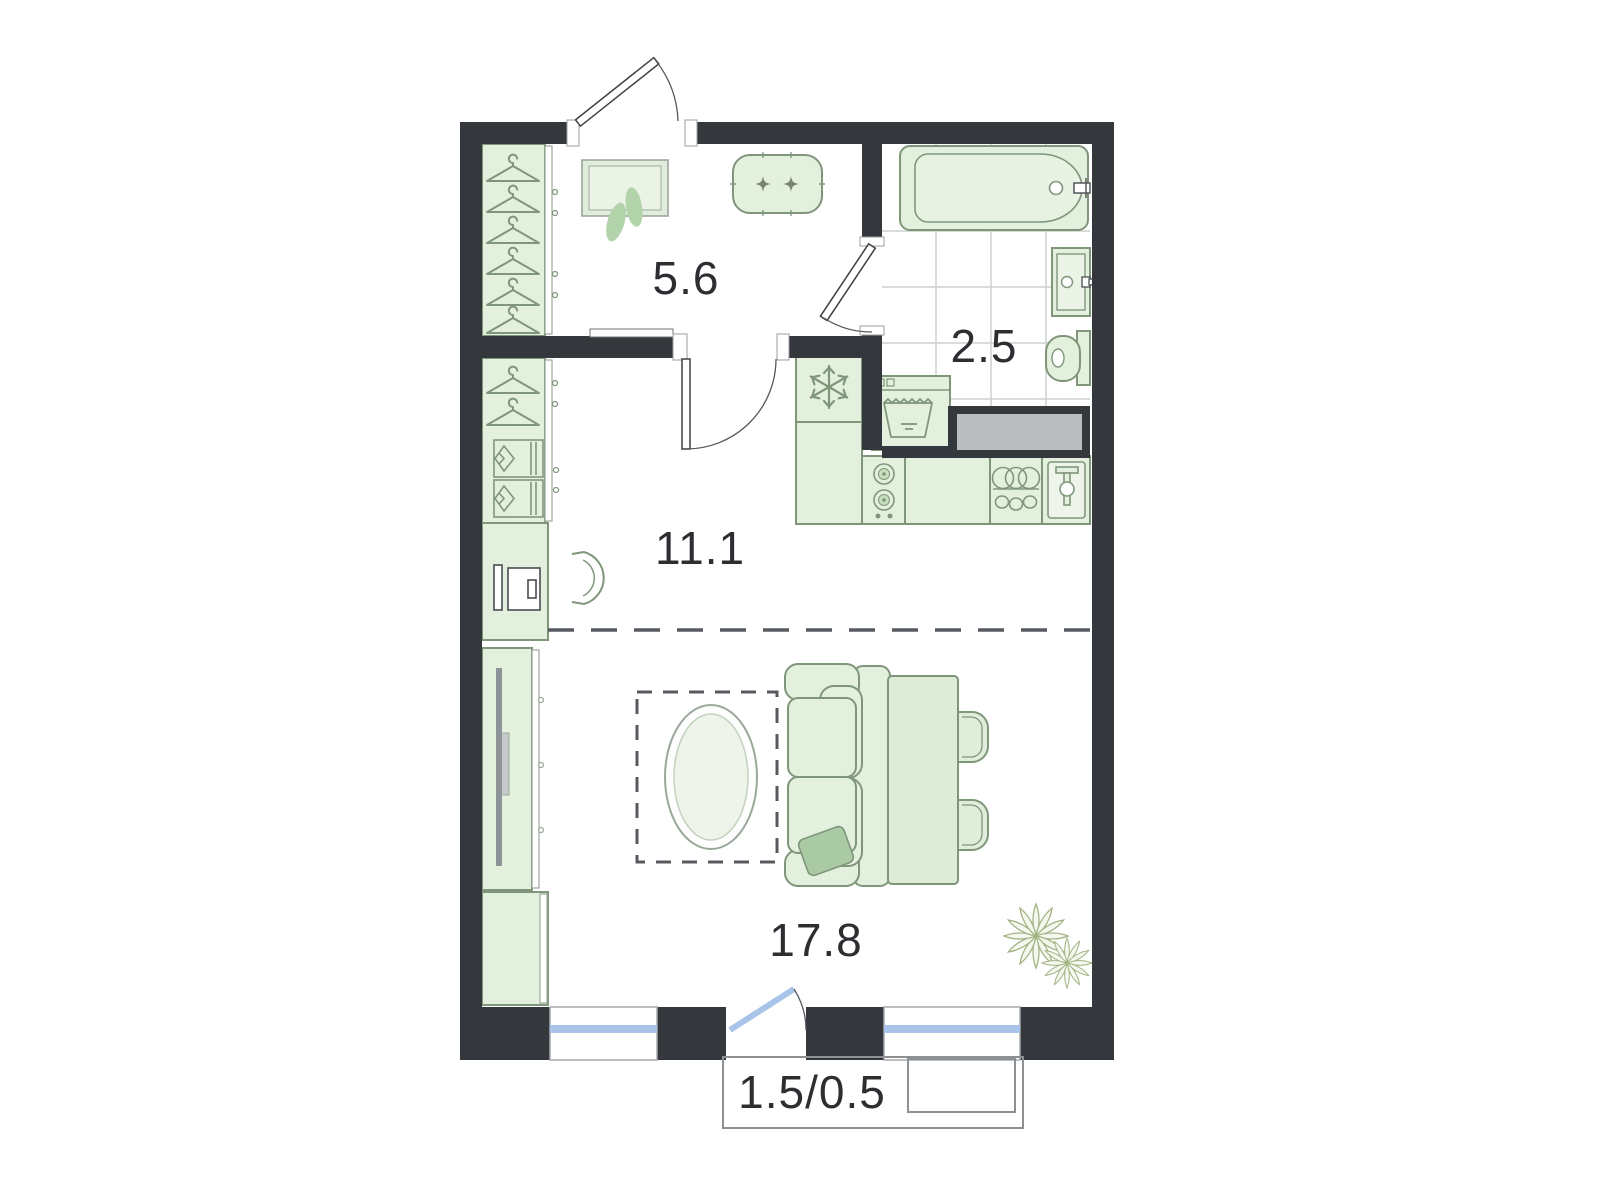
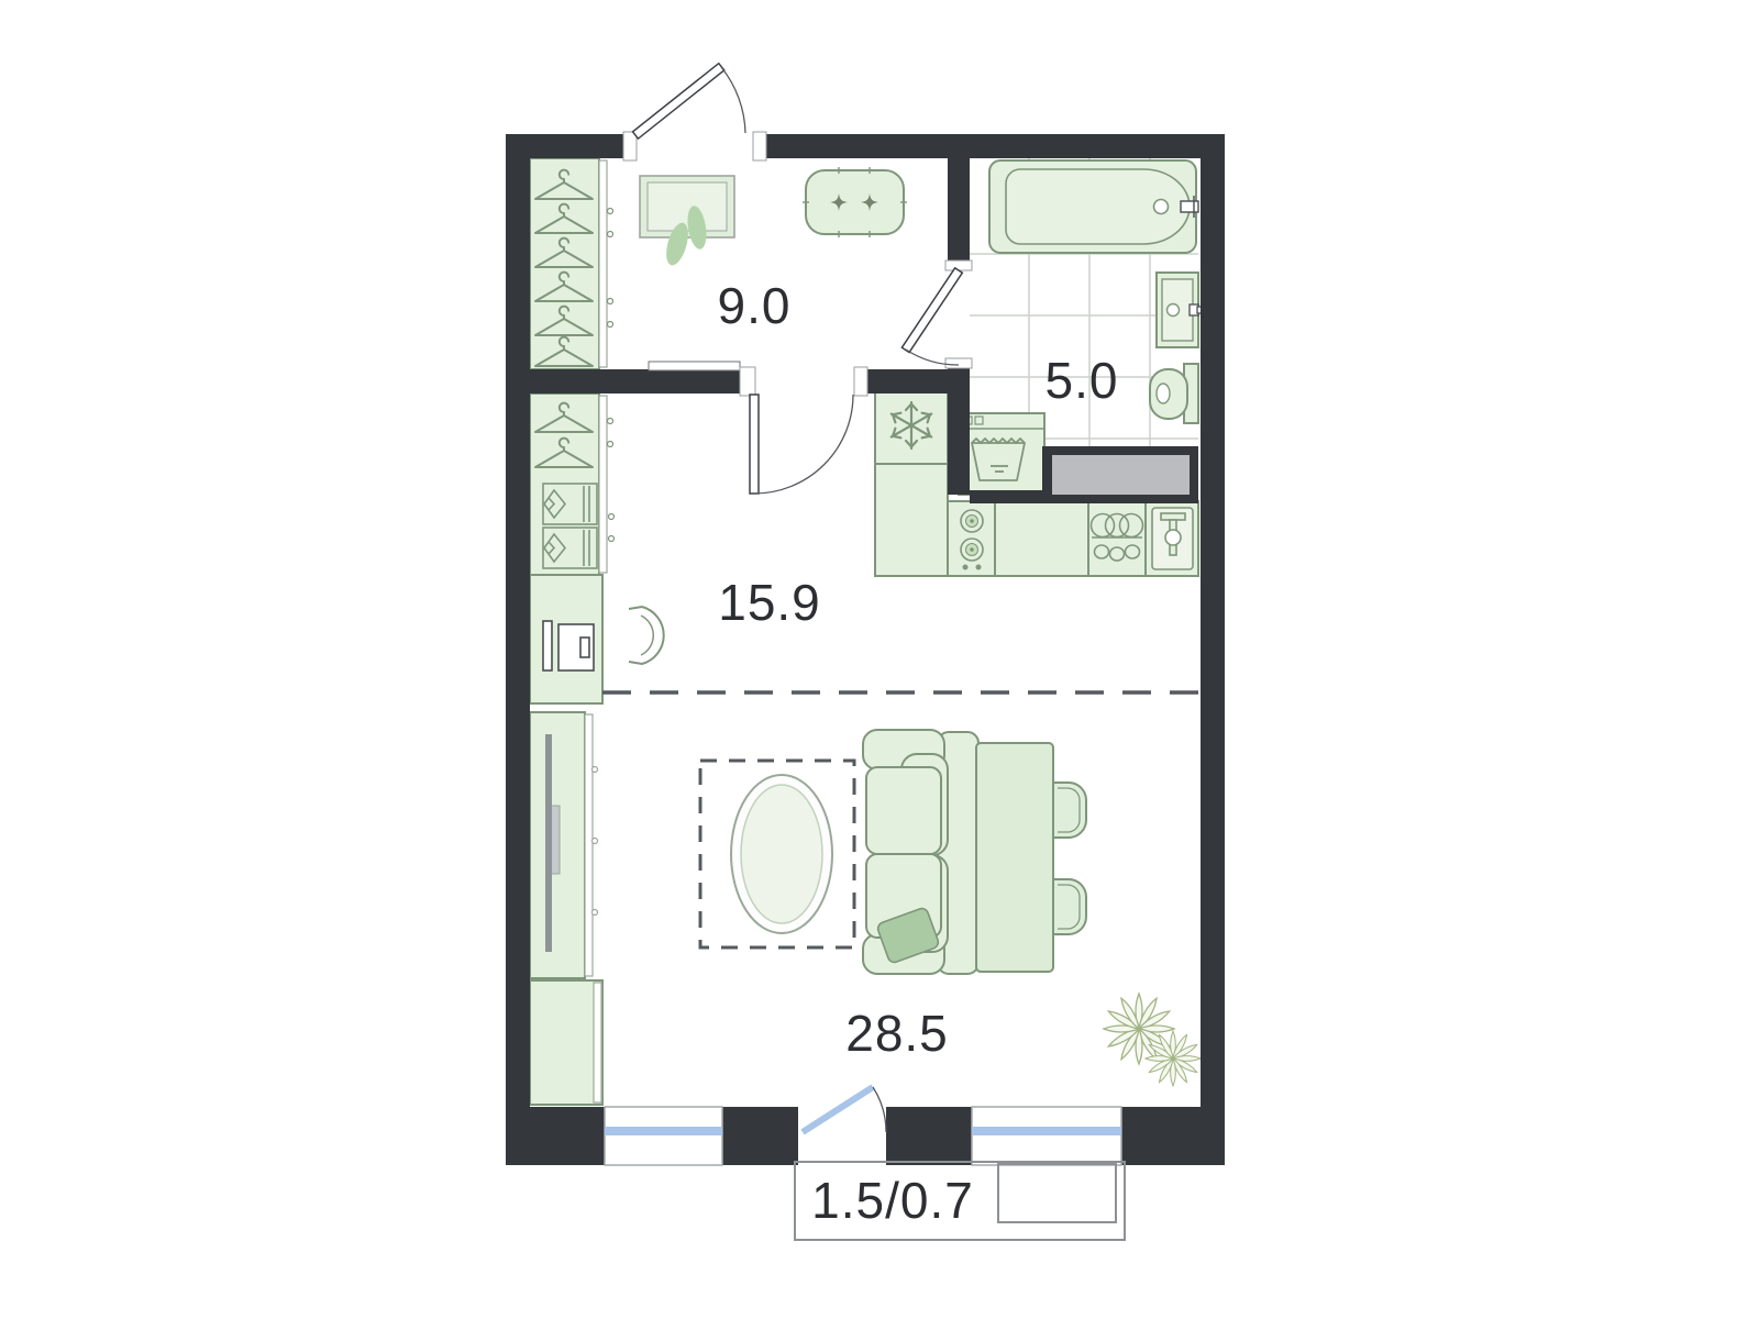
- 5.6
+ 9.0
- 2.5
+ 5.0
- 11.1
+ 15.9
- 17.8
+ 28.5
- 1.5/0.5
+ 1.5/0.7
